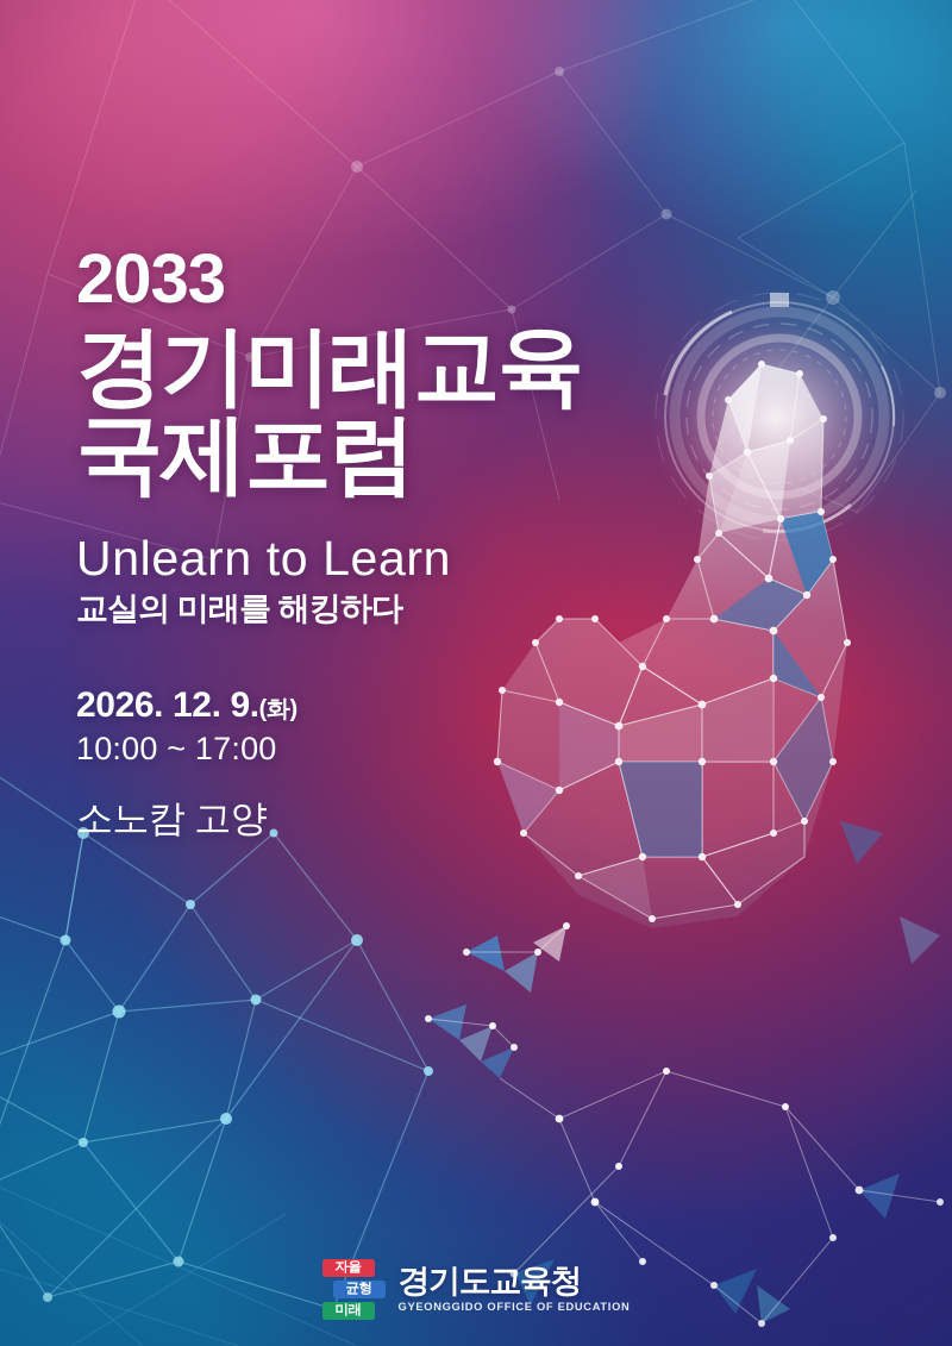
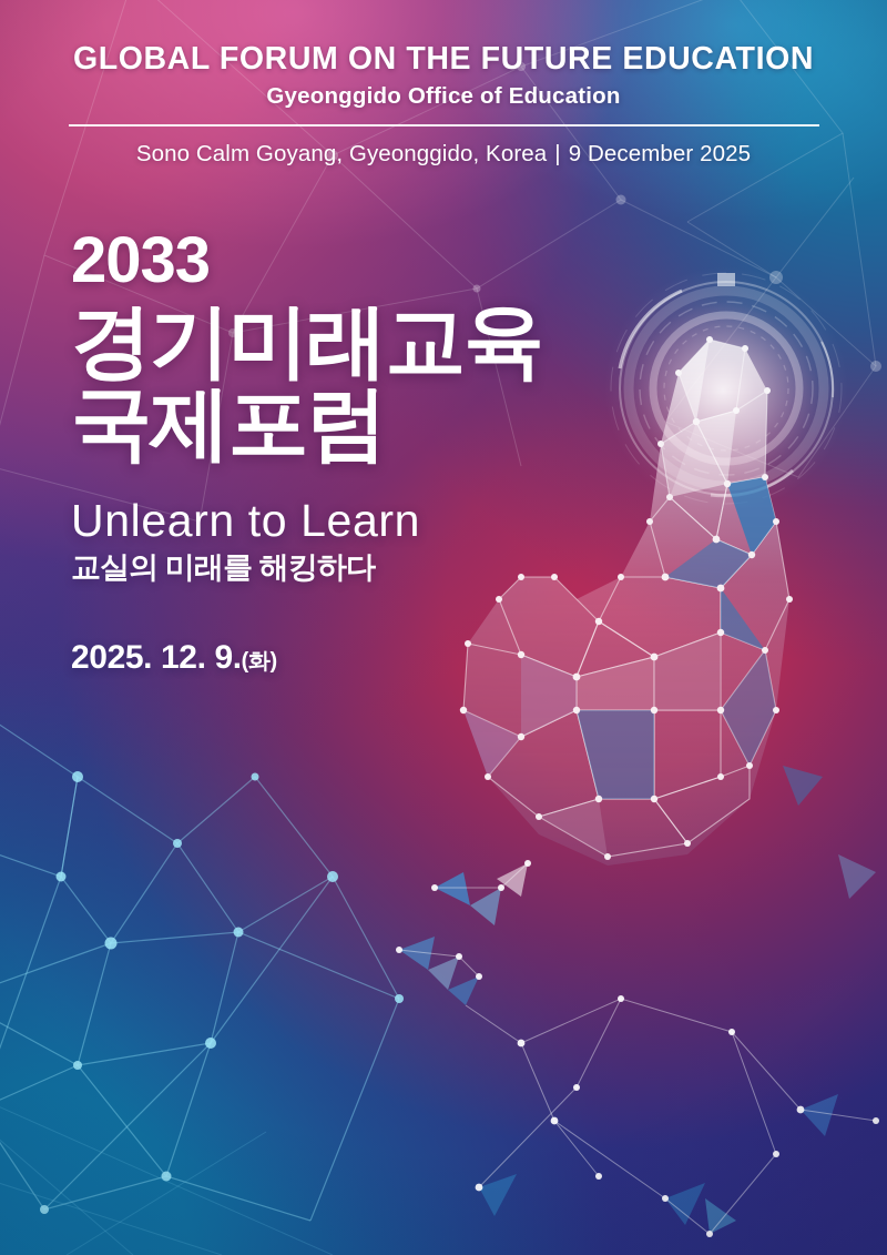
+ GLOBAL FORUM ON THE FUTURE EDUCATION
+ Gyeonggido Office of Education
+ Sono Calm Goyang, Gyeonggido, Korea | 9 December 2025
  2033
  경기미래교육
  국제포럼
  Unlearn to Learn
  교실의 미래를 해킹하다
- 2026. 12. 9.(화)
+ 2025. 12. 9.(화)
- 10:00 ~ 17:00
- 소노캄 고양
- 자율
- 균형
- 미래
- 경기도교육청
- GYEONGGIDO OFFICE OF EDUCATION
